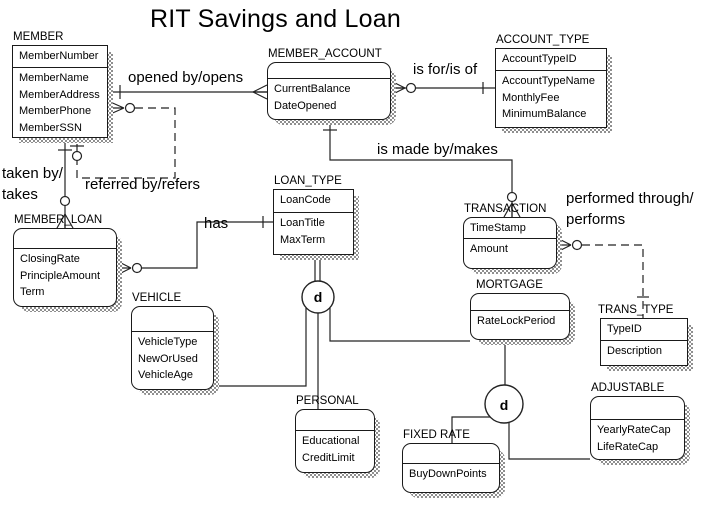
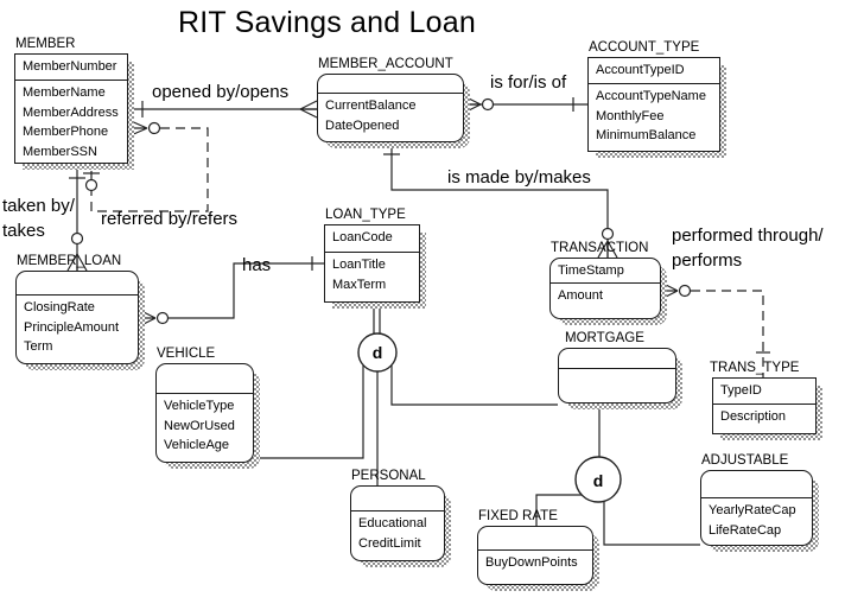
  d
  d
  RIT Savings and Loan
  MEMBER
  MemberNumber
  MemberName
  MemberAddress
  MemberPhone
  MemberSSN
  MEMBER_ACCOUNT
  CurrentBalance
  DateOpened
  ACCOUNT_TYPE
  AccountTypeID
  AccountTypeName
  MonthlyFee
  MinimumBalance
  LOAN_TYPE
  LoanCode
  LoanTitle
  MaxTerm
  TRANSACTION
  TimeStamp
  Amount
  MEMBER_LOAN
  ClosingRate
  PrincipleAmount
  Term
  VEHICLE
  VehicleType
  NewOrUsed
  VehicleAge
  MORTGAGE
- RateLockPeriod
  TRANS_TYPE
  TypeID
  Description
  PERSONAL
  Educational
  CreditLimit
  FIXED RATE
  BuyDownPoints
  ADJUSTABLE
  YearlyRateCap
  LifeRateCap
  opened by/opens
  is for/is of
  is made by/makes
  taken by/
  takes
  referred by/refers
  has
  performed through/
  performs
